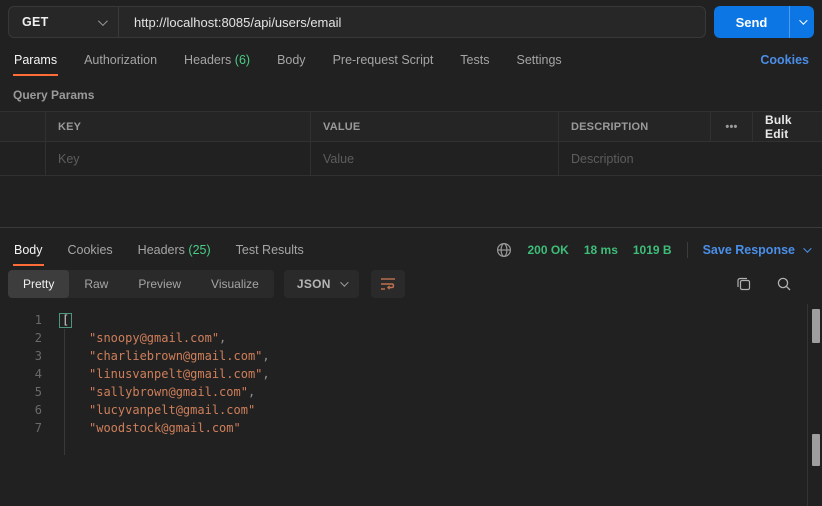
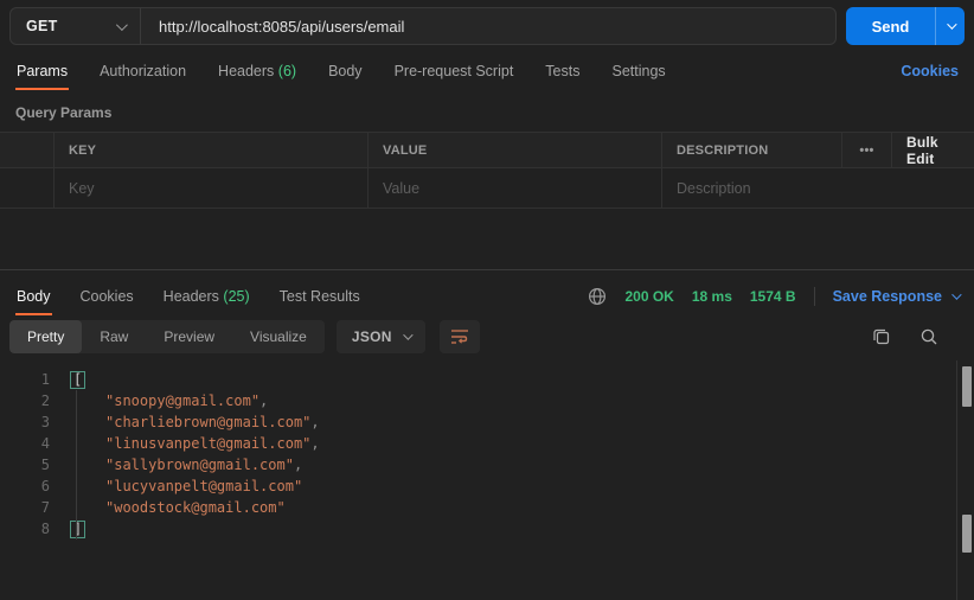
  GET
  http://localhost:8085/api/users/email
  Send
  Params
  Authorization
  Headers (6)
  Body
  Pre-request Script
  Tests
  Settings
  Cookies
  Query Params
  KEY
  VALUE
  DESCRIPTION
  •••
  Bulk Edit
  Key
  Value
  Description
  Body
  Cookies
  Headers (25)
  Test Results
  200 OK
  18 ms
- 1019 B
+ 1574 B
  Save Response
  Pretty
  Raw
  Preview
  Visualize
  JSON
  1
  [
  2
  "snoopy@gmail.com",
  3
  "charliebrown@gmail.com",
  4
  "linusvanpelt@gmail.com",
  5
  "sallybrown@gmail.com",
  6
  "lucyvanpelt@gmail.com"
  7
  "woodstock@gmail.com"
+ 8
+ ]
